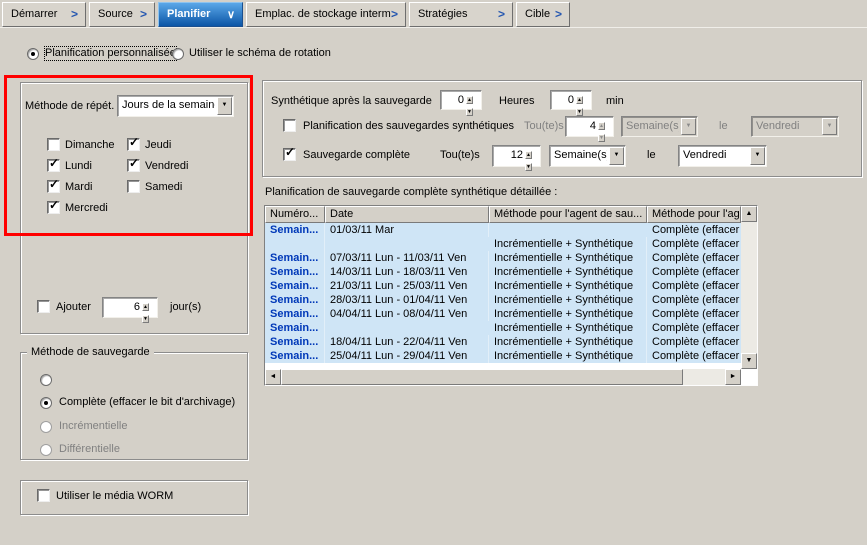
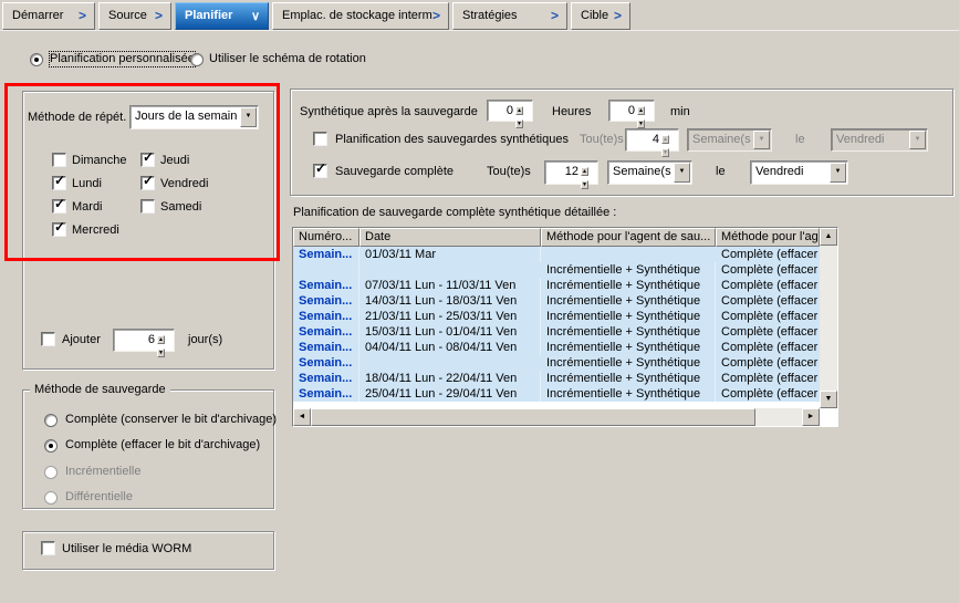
  Démarrer
  >
  Source
  >
  Planifier
  ∨
  Emplac. de stockage interm.
  >
  Stratégies
  >
  Cible
  >
  Planification personnalisé
  Utiliser le schéma de rotation
  Méthode de répét.
  Jours de la semain
  Dimanche
  ✓
  Lundi
  ✓
  Mardi
  ✓
  Mercredi
  ✓
  Jeudi
  ✓
  Vendredi
  Samedi
  Ajouter
  6
  jour(s)
  Méthode de sauvegarde
+ Complète (conserver le bit d'archivage)
  Complète (effacer le bit d'archivage)
  Incrémentielle
  Différentielle
  Utiliser le média WORM
  Synthétique après la sauvegarde
  0
  Heures
  0
  min
  Planification des sauvegardes synthétiques
  Tou(te)s
  4
  Semaine(s
  le
  Vendredi
  ✓
  Sauvegarde complète
  Tou(te)s
  12
  Semaine(s
  le
  Vendredi
  Planification de sauvegarde complète synthétique détaillée :
  Numéro...
  Date
  Méthode pour l'agent de sau...
  Méthode pour l'ag
  Semain...
  01/03/11 Mar
  Complète (effacer
  Incrémentielle + Synthétique
  Complète (effacer
  Semain...
  07/03/11 Lun - 11/03/11 Ven
  Incrémentielle + Synthétique
  Complète (effacer
  Semain...
  14/03/11 Lun - 18/03/11 Ven
  Incrémentielle + Synthétique
  Complète (effacer
  Semain...
  21/03/11 Lun - 25/03/11 Ven
  Incrémentielle + Synthétique
  Complète (effacer
  Semain...
- 28/03/11 Lun - 01/04/11 Ven
+ 15/03/11 Lun - 01/04/11 Ven
  Incrémentielle + Synthétique
  Complète (effacer
  Semain...
  04/04/11 Lun - 08/04/11 Ven
  Incrémentielle + Synthétique
  Complète (effacer
  Semain...
  Incrémentielle + Synthétique
  Complète (effacer
  Semain...
  18/04/11 Lun - 22/04/11 Ven
  Incrémentielle + Synthétique
  Complète (effacer
  Semain...
  25/04/11 Lun - 29/04/11 Ven
  Incrémentielle + Synthétique
  Complète (effacer
